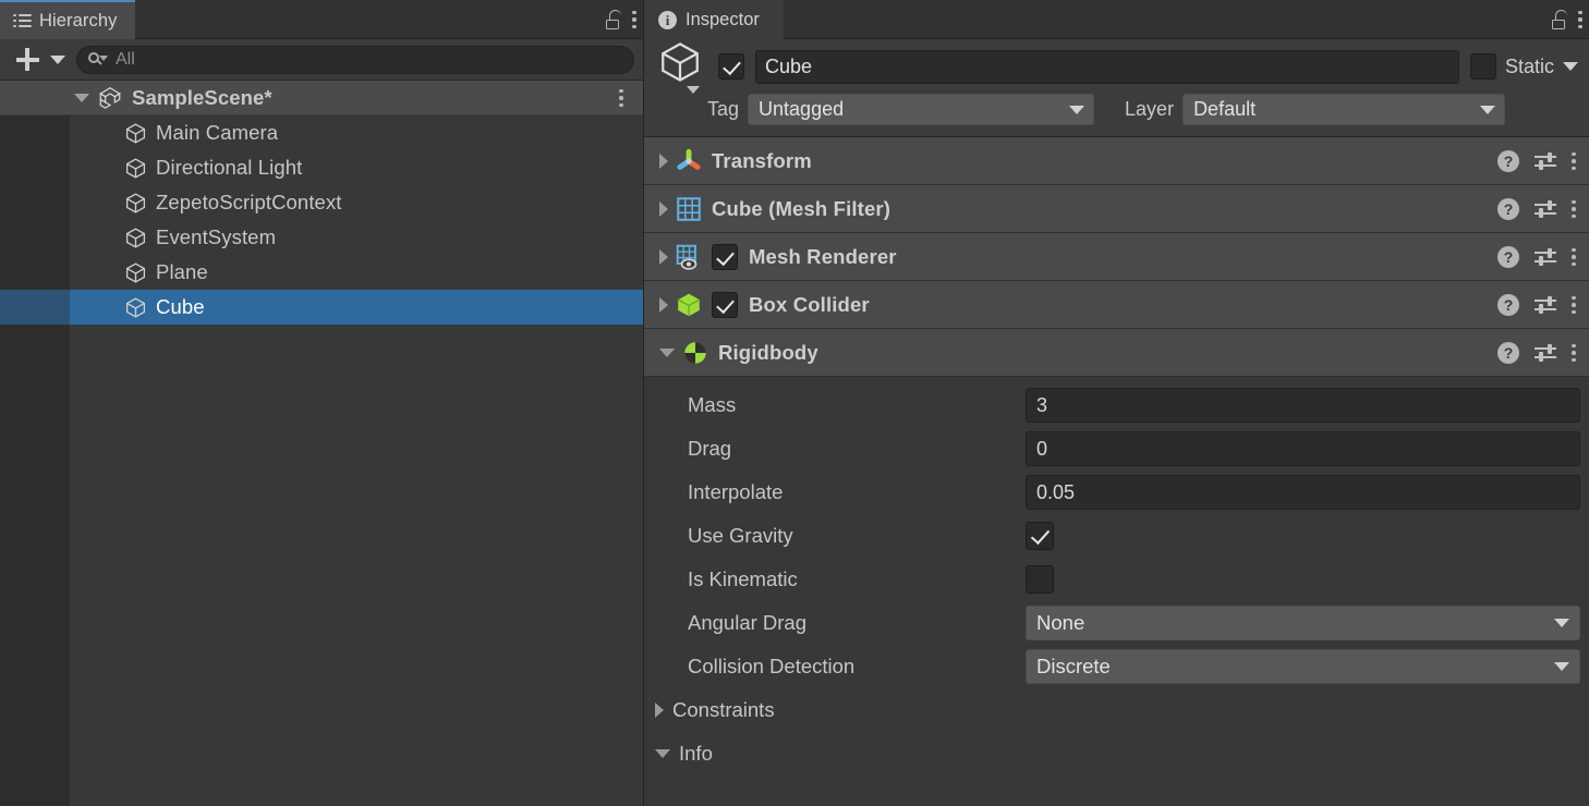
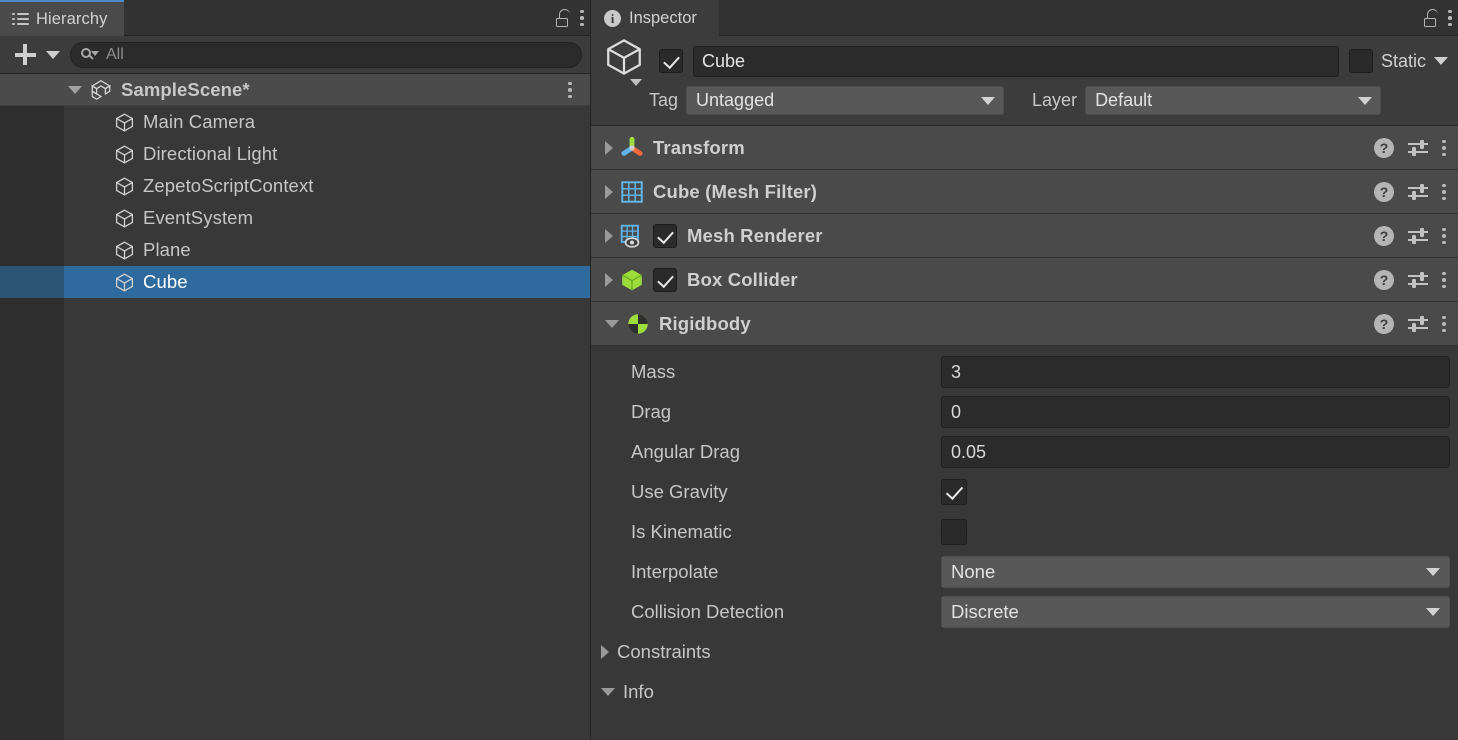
  Hierarchy
  All
  SampleScene*
  Main Camera
  Directional Light
  ZepetoScriptContext
  EventSystem
  Plane
  Cube
  i
  Inspector
  Cube
  Static
  Tag
  Untagged
  Layer
  Default
  Transform
  ?
  Cube (Mesh Filter)
  ?
  Mesh Renderer
  ?
  Box Collider
  ?
  Rigidbody
  ?
  Mass
  3
  Drag
  0
- Interpolate
+ Angular Drag
  0.05
  Use Gravity
  Is Kinematic
- Angular Drag
+ Interpolate
  None
  Collision Detection
  Discrete
  Constraints
  Info
